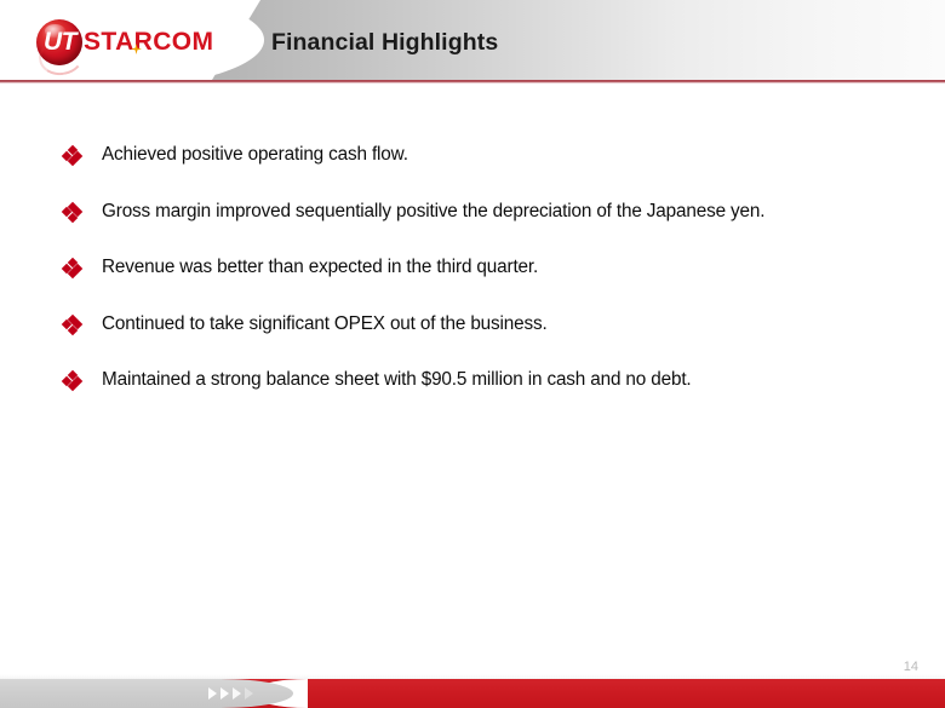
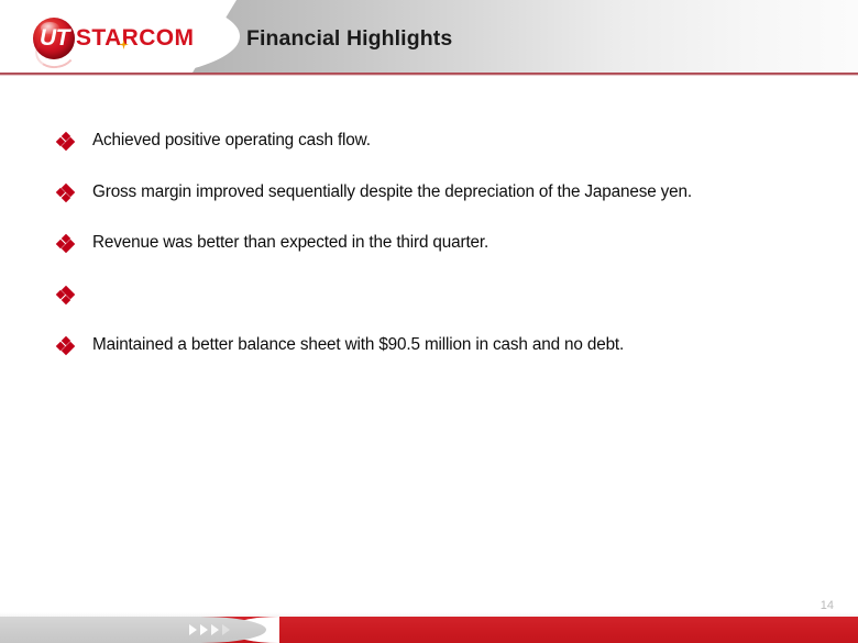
  UT
  STARCOM
  Financial Highlights
  Achieved positive operating cash flow.
- Gross margin improved sequentially positive the depreciation of the Japanese yen.
+ Gross margin improved sequentially despite the depreciation of the Japanese yen.
  Revenue was better than expected in the third quarter.
- Continued to take significant OPEX out of the business.
- Maintained a strong balance sheet with $90.5 million in cash and no debt.
+ Maintained a better balance sheet with $90.5 million in cash and no debt.
  14
